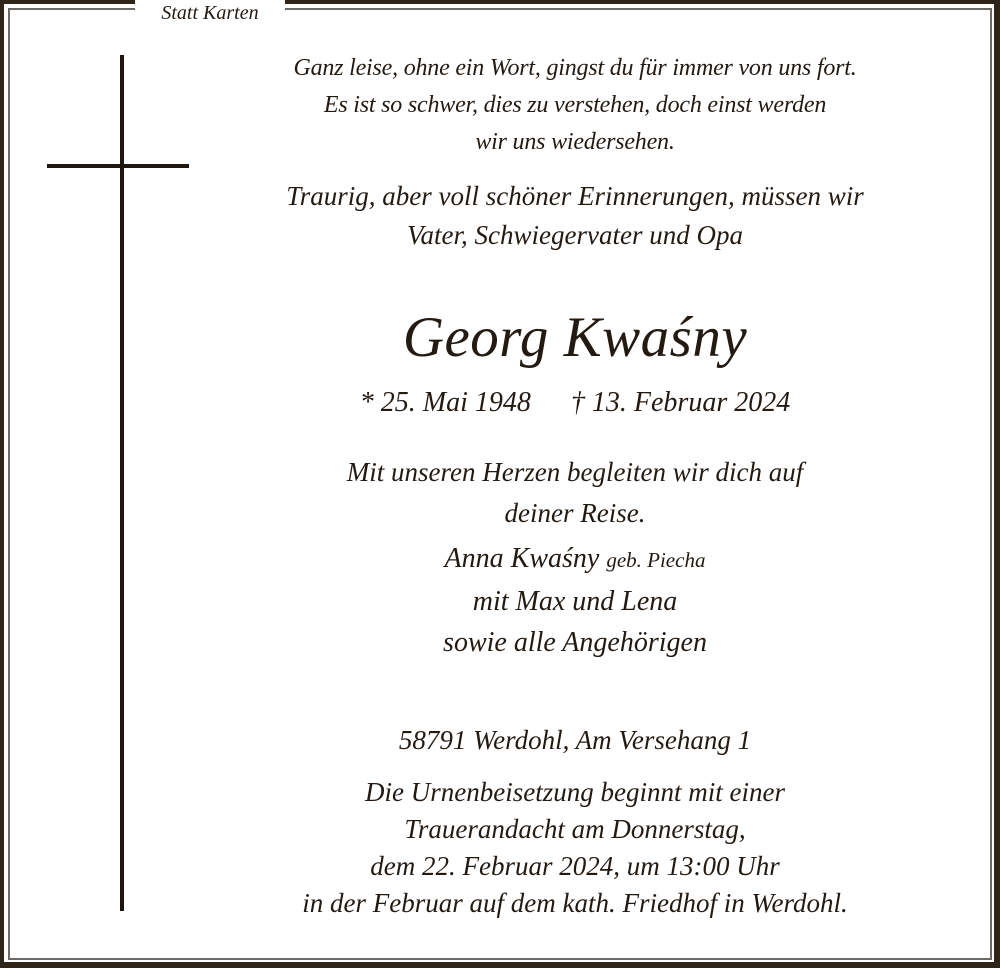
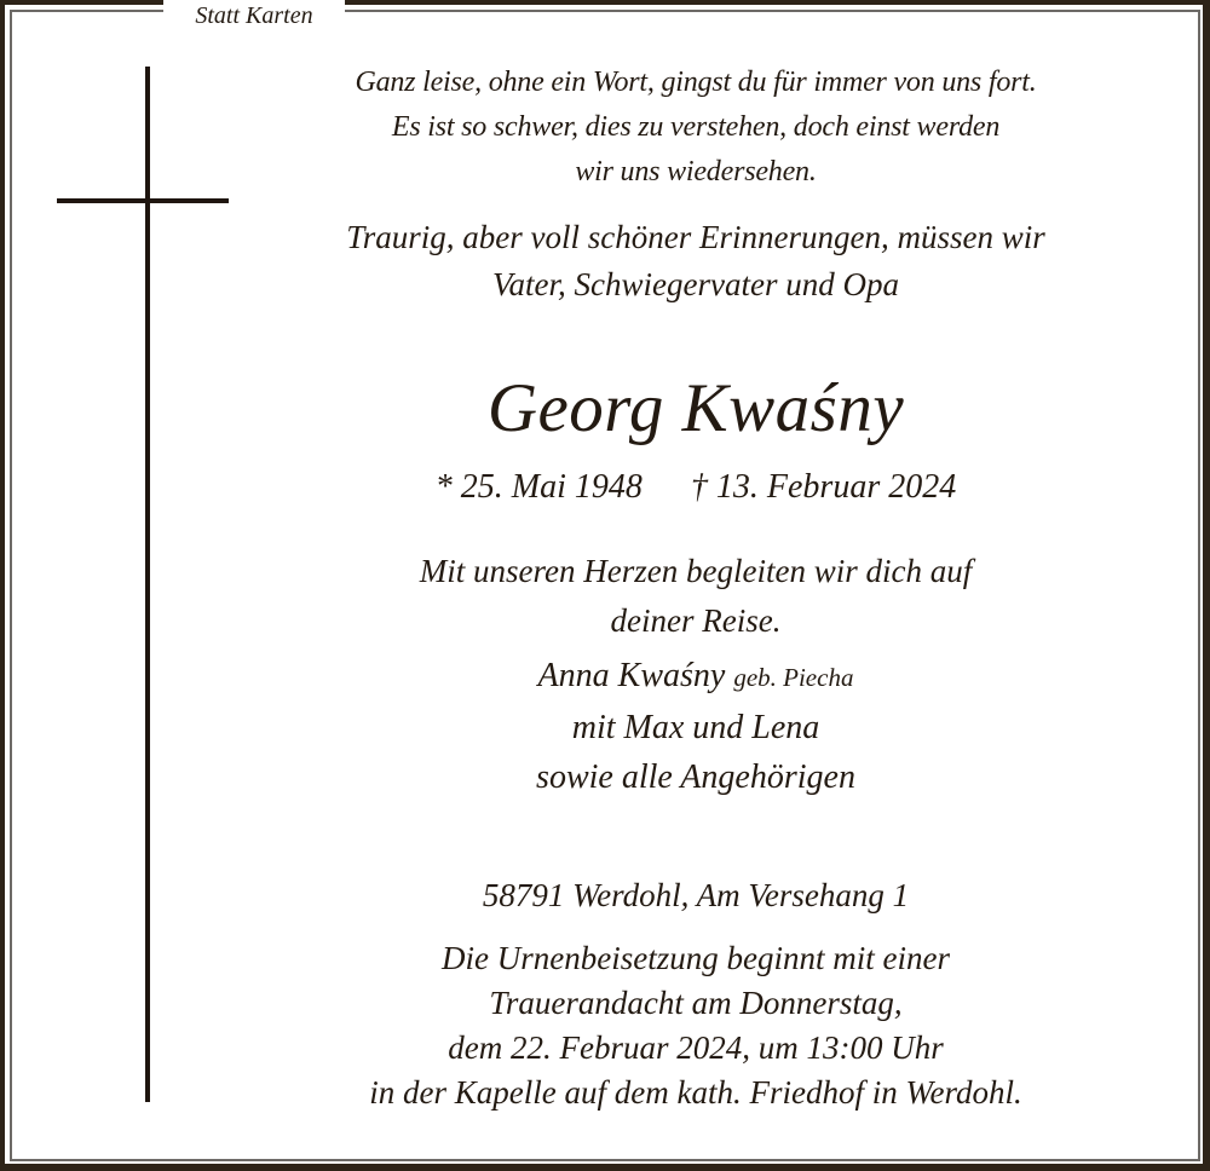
  Statt Karten
  Ganz leise, ohne ein Wort, gingst du für immer von uns fort.
  Es ist so schwer, dies zu verstehen, doch einst werden
  wir uns wiedersehen.
  Traurig, aber voll schöner Erinnerungen, müssen wir
  Vater, Schwiegervater und Opa
  Georg Kwaśny
  * 25. Mai 1948 † 13. Februar 2024
  Mit unseren Herzen begleiten wir dich auf
  deiner Reise.
  Anna Kwaśny geb. Piecha
  mit Max und Lena
  sowie alle Angehörigen
  58791 Werdohl, Am Versehang 1
  Die Urnenbeisetzung beginnt mit einer
  Trauerandacht am Donnerstag,
  dem 22. Februar 2024, um 13:00 Uhr
- in der Februar auf dem kath. Friedhof in Werdohl.
+ in der Kapelle auf dem kath. Friedhof in Werdohl.
